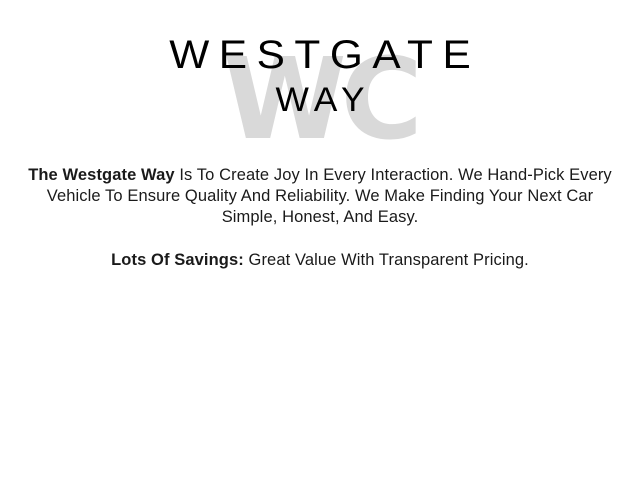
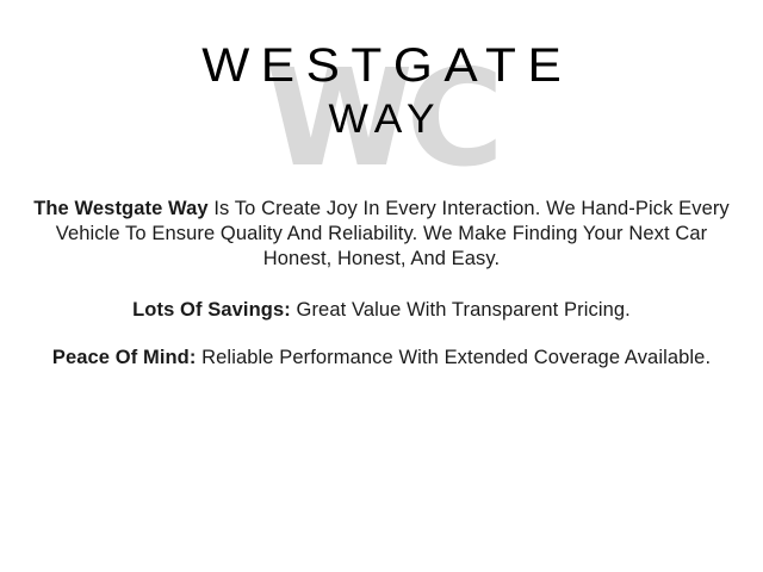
  WC
  WESTGATE
  WAY
- The Westgate Way Is To Create Joy In Every Interaction. We Hand-Pick Every Vehicle To Ensure Quality And Reliability. We Make Finding Your Next Car Simple, Honest, And Easy.
+ The Westgate Way Is To Create Joy In Every Interaction. We Hand-Pick Every Vehicle To Ensure Quality And Reliability. We Make Finding Your Next Car Honest, Honest, And Easy.
  Lots Of Savings: Great Value With Transparent Pricing.
+ Peace Of Mind: Reliable Performance With Extended Coverage Available.
